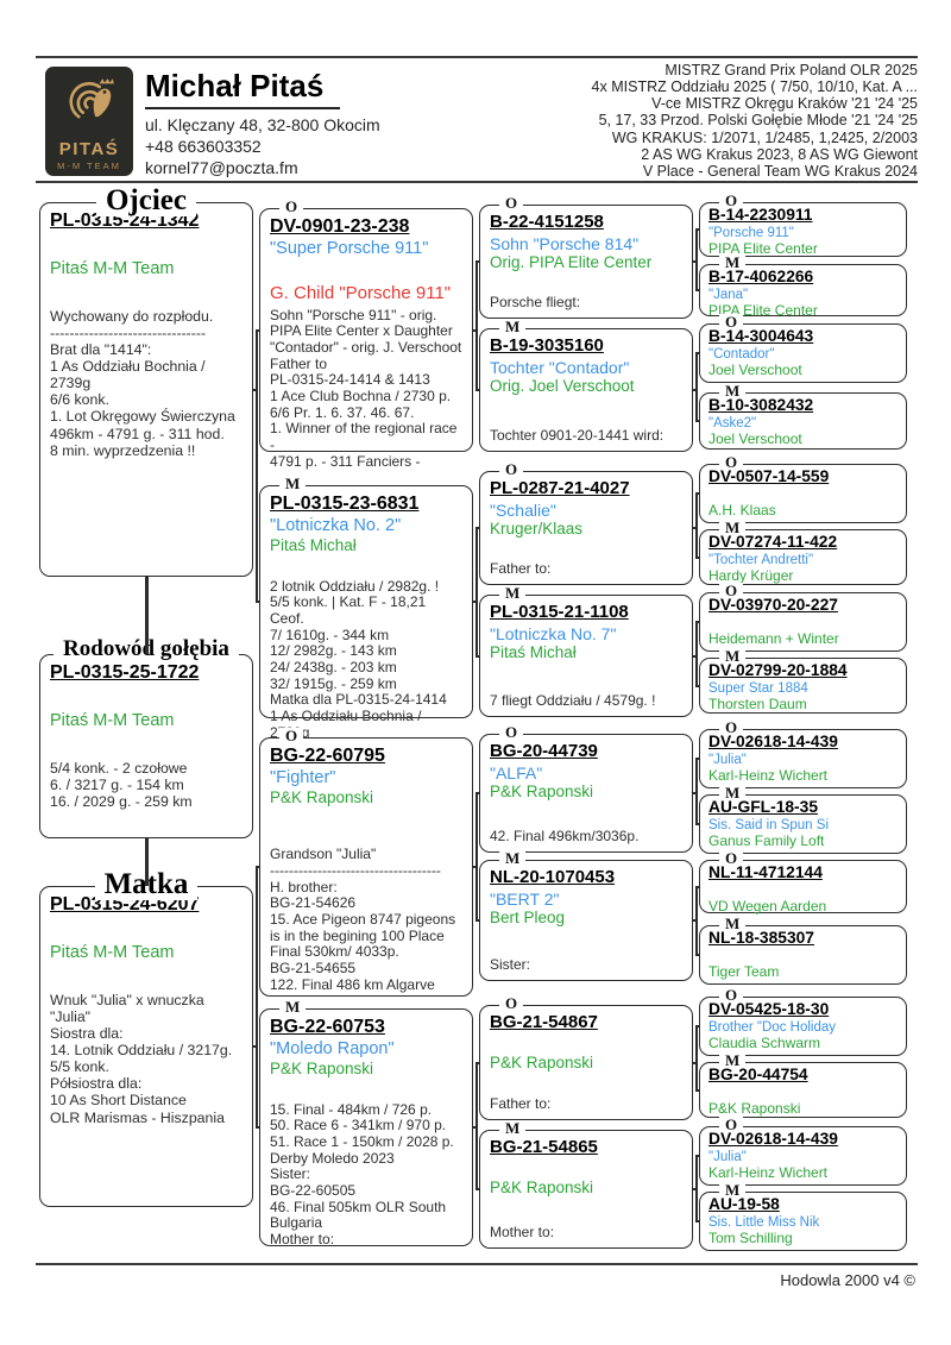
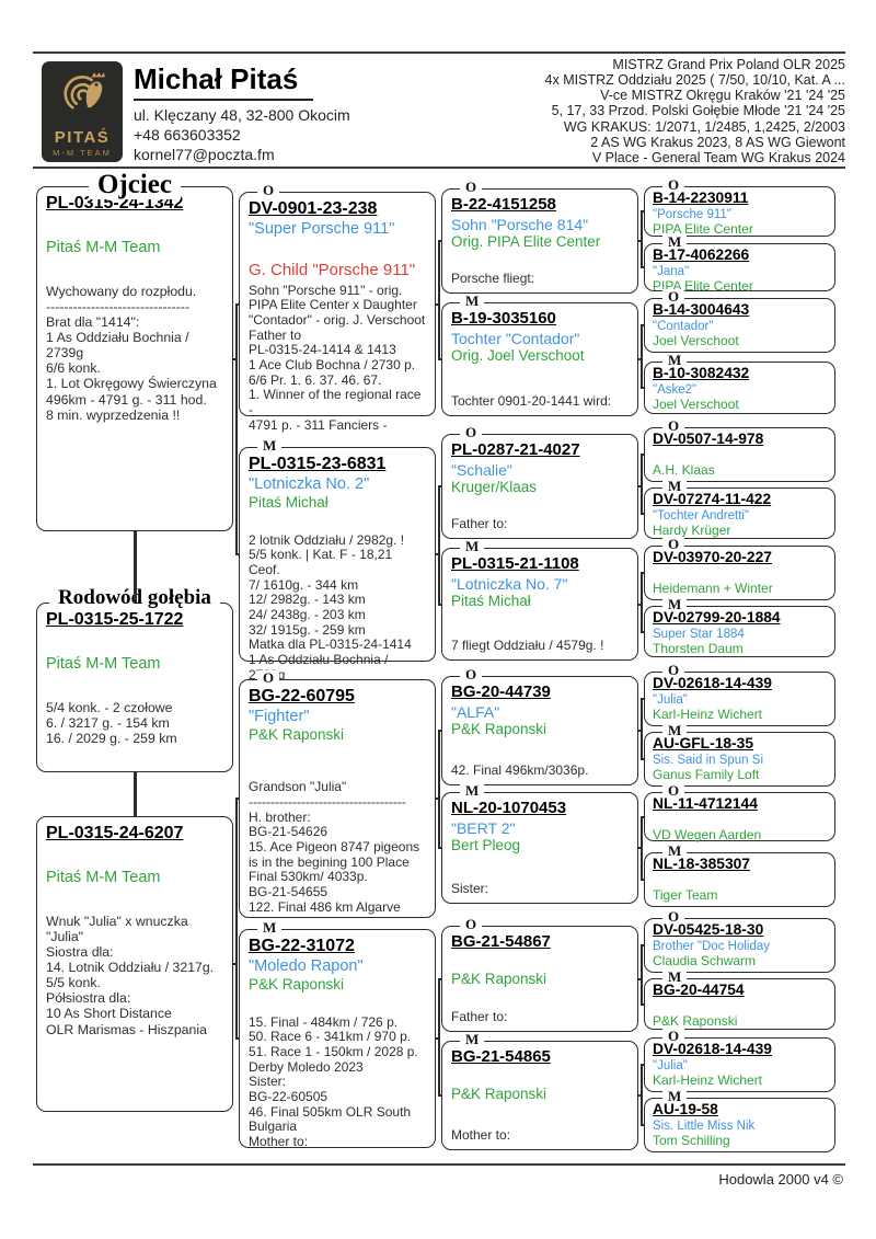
  PITAŚ
  M-M TEAM
  Michał Pitaś
  ul. Klęczany 48, 32-800 Okocim
  +48 663603352
  kornel77@poczta.fm
  MISTRZ Grand Prix Poland OLR 2025
  4x MISTRZ Oddziału 2025 ( 7/50, 10/10, Kat. A ...
  V-ce MISTRZ Okręgu Kraków '21 '24 '25
  5, 17, 33 Przod. Polski Gołębie Młode '21 '24 '25
  WG KRAKUS: 1/2071, 1/2485, 1,2425, 2/2003
  2 AS WG Krakus 2023, 8 AS WG Giewont
  V Place - General Team WG Krakus 2024
  Ojciec
  PL-0315-24-1342
  Pitaś M-M Team
  Wychowany do rozpłodu.
  --------------------------------
  Brat dla "1414":
  1 As Oddziału Bochnia / 2739g
  6/6 konk.
  1. Lot Okręgowy Świerczyna
  496km - 4791 g. - 311 hod.
  8 min. wyprzedzenia !!
  Rodowód gołębia
  PL-0315-25-1722
  Pitaś M-M Team
  5/4 konk. - 2 czołowe
  6. / 3217 g. - 154 km
  16. / 2029 g. - 259 km
- Matka
  PL-0315-24-6207
  Pitaś M-M Team
  Wnuk "Julia" x wnuczka "Julia"
  Siostra dla:
  14. Lotnik Oddziału / 3217g.
  5/5 konk.
  Półsiostra dla:
  10 As Short Distance
  OLR Marismas - Hiszpania
  O
  DV-0901-23-238
  "Super Porsche 911"
  G. Child "Porsche 911"
  Sohn "Porsche 911" - orig.
  PIPA Elite Center x Daughter
  "Contador" - orig. J. Verschoot
  Father to
  PL-0315-24-1414 & 1413
  1 Ace Club Bochna / 2730 p.
  6/6 Pr. 1. 6. 37. 46. 67.
  1. Winner of the regional race -
  4791 p. - 311 Fanciers -
  M
  PL-0315-23-6831
  "Lotniczka No. 2"
  Pitaś Michał
  2 lotnik Oddziału / 2982g. !
  5/5 konk. | Kat. F - 18,21 Ceof.
  7/ 1610g. - 344 km
  12/ 2982g. - 143 km
  24/ 2438g. - 203 km
  32/ 1915g. - 259 km
  Matka dla PL-0315-24-1414
  1 As Oddziału Bochnia / 2g
  O
  BG-22-60795
  "Fighter"
  P&K Raponski
  Grandson "Julia"
  ------------------------------------
  H. brother:
  BG-21-54626
  15. Ace Pigeon 8747 pigeons
  is in the begining 100 Place
  Final 530km/ 4033p.
  BG-21-54655
  122. Final 486 km Algarve
  M
- BG-22-60753
+ BG-22-31072
  "Moledo Rapon"
  P&K Raponski
  15. Final - 484km / 726 p.
  50. Race 6 - 341km / 970 p.
  51. Race 1 - 150km / 2028 p.
  Derby Moledo 2023
  Sister:
  BG-22-60505
  46. Final 505km OLR South
  Bulgaria
  Mother to:
  O
  B-22-4151258
  Sohn "Porsche 814"
  Orig. PIPA Elite Center
  Porsche fliegt:
  M
  B-19-3035160
  Tochter "Contador"
  Orig. Joel Verschoot
  Tochter 0901-20-1441 wird:
  O
  PL-0287-21-4027
  "Schalie"
  Kruger/Klaas
  Father to:
  M
  PL-0315-21-1108
  "Lotniczka No. 7"
  Pitaś Michał
  7 fliegt Oddziału / 4579g. !
  O
  BG-20-44739
  "ALFA"
  P&K Raponski
  42. Final 496km/3036p.
  M
  NL-20-1070453
  "BERT 2"
  Bert Pleog
  Sister:
  O
  BG-21-54867
  P&K Raponski
  Father to:
  M
  BG-21-54865
  P&K Raponski
  Mother to:
  O
  B-14-2230911
  "Porsche 911"
  PIPA Elite Center
  M
  B-17-4062266
  "Jana"
  PIPA Elite Center
  O
  B-14-3004643
  "Contador"
  Joel Verschoot
  M
  B-10-3082432
  "Aske2"
  Joel Verschoot
  O
- DV-0507-14-559
+ DV-0507-14-978
  A.H. Klaas
  M
  DV-07274-11-422
  "Tochter Andretti"
  Hardy Krüger
  O
  DV-03970-20-227
  Heidemann + Winter
  M
  DV-02799-20-1884
  Super Star 1884
  Thorsten Daum
  O
  DV-02618-14-439
  "Julia"
  Karl-Heinz Wichert
  M
  AU-GFL-18-35
  Sis. Said in Spun Si
  Ganus Family Loft
  O
  NL-11-4712144
  VD Wegen Aarden
  M
  NL-18-385307
  Tiger Team
  O
  DV-05425-18-30
  Brother "Doc Holiday
  Claudia Schwarm
  M
  BG-20-44754
  P&K Raponski
  O
  DV-02618-14-439
  "Julia"
  Karl-Heinz Wichert
  M
  AU-19-58
  Sis. Little Miss Nik
  Tom Schilling
  Hodowla 2000 v4 ©
